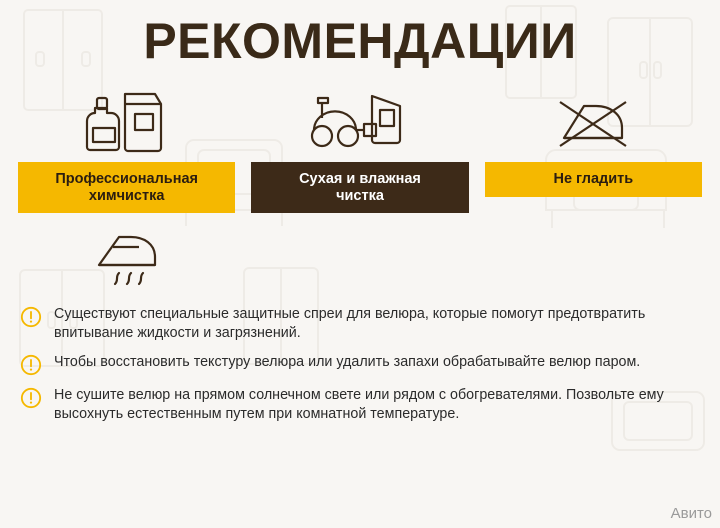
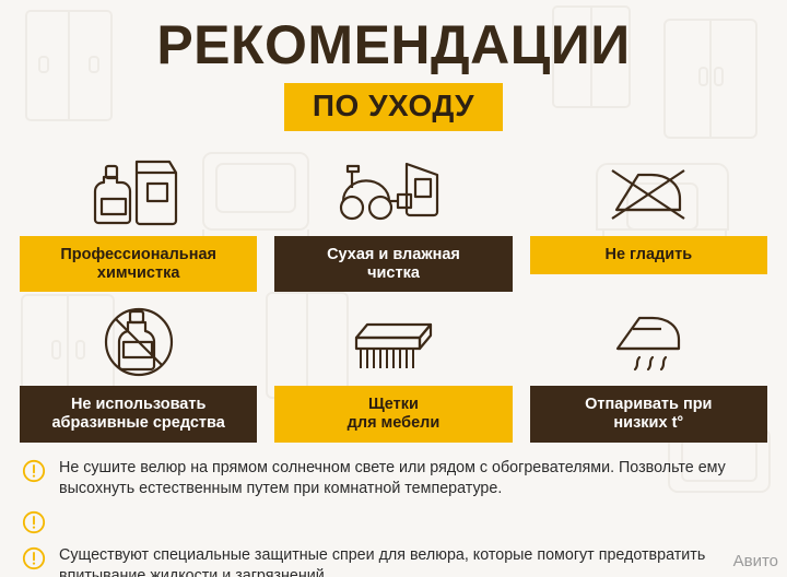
  РЕКОМЕНДАЦИИ
+ ПО УХОДУ
  Профессиональная
  химчистка
  Сухая и влажная
  чистка
  Не гладить
+ Не использовать
+ абразивные средства
+ Щетки
+ для мебели
+ Отпаривать при
+ низких t°
- Существуют специальные защитные спреи для велюра, которые помогут предотвратить впитывание жидкости и загрязнений.
+ Не сушите велюр на прямом солнечном свете или рядом с обогревателями. Позвольте ему высохнуть естественным путем при комнатной температуре.
- Чтобы восстановить текстуру велюра или удалить запахи обрабатывайте велюр паром.
- Не сушите велюр на прямом солнечном свете или рядом с обогревателями. Позвольте ему высохнуть естественным путем при комнатной температуре.
+ Существуют специальные защитные спреи для велюра, которые помогут предотвратить впитывание жидкости и загрязнений.
  Авито
